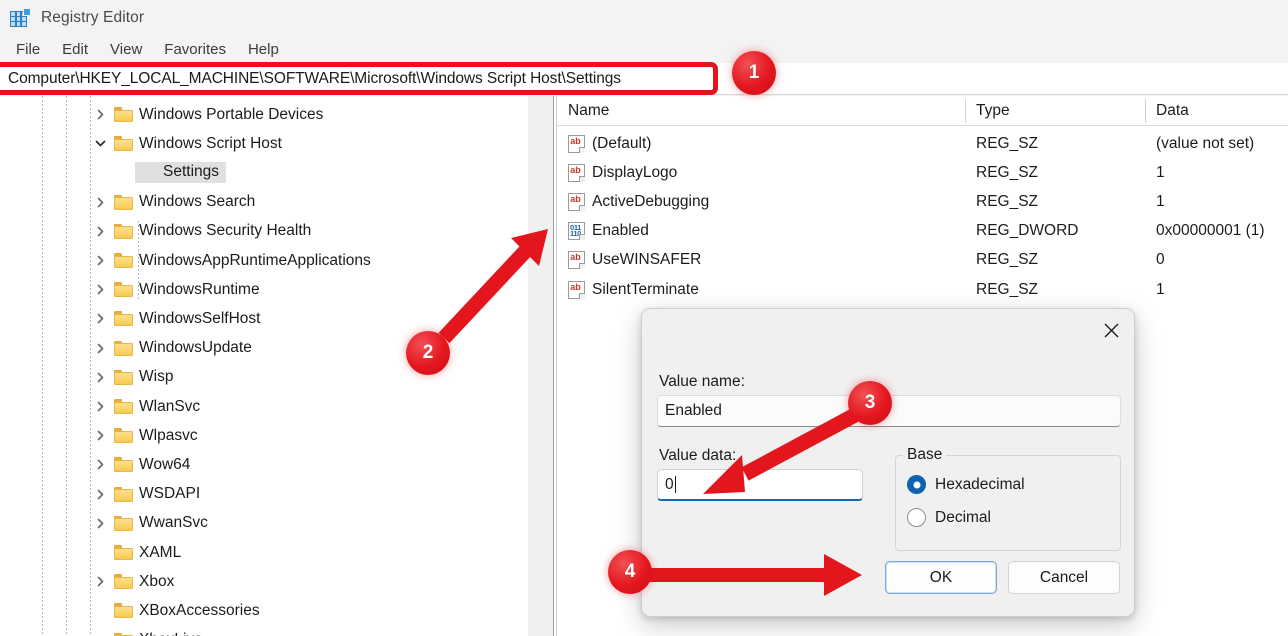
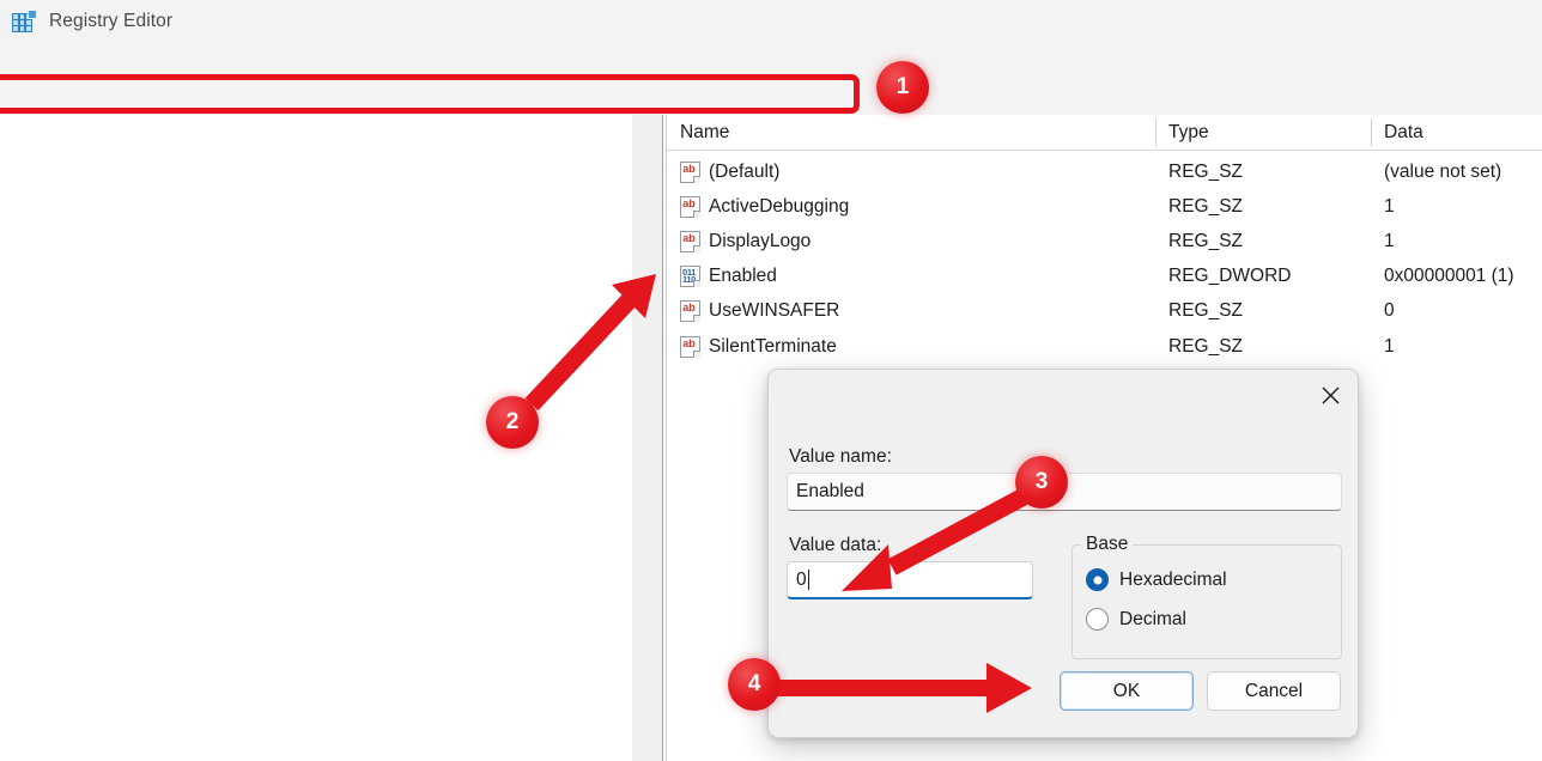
  Registry Editor
- File
- Edit
- View
- Favorites
- Help
- Computer\HKEY_LOCAL_MACHINE\SOFTWARE\Microsoft\Windows Script Host\Settings
- Windows Portable Devices
- Windows Script Host
- Settings
- Windows Search
- Windows Security Health
- WindowsAppRuntimeApplications
- WindowsRuntime
- WindowsSelfHost
- WindowsUpdate
- Wisp
- WlanSvc
- Wlpasvc
- Wow64
- WSDAPI
- WwanSvc
- XAML
- Xbox
- XBoxAccessories
  Name
  Type
  Data
  ab
  (Default)
  REG_SZ
  (value not set)
  ab
- DisplayLogo
+ ActiveDebugging
  REG_SZ
  1
  ab
- ActiveDebugging
+ DisplayLogo
  REG_SZ
  1
  011
  Enabled
  REG_DWORD
  0x00000001 (1)
  ab
  UseWINSAFER
  REG_SZ
  0
  ab
  SilentTerminate
  REG_SZ
  1
  Value name:
  Enabled
  Value data:
  0
  Base
  Hexadecimal
  Decimal
  OK
  Cancel
  1
  2
  3
  4
